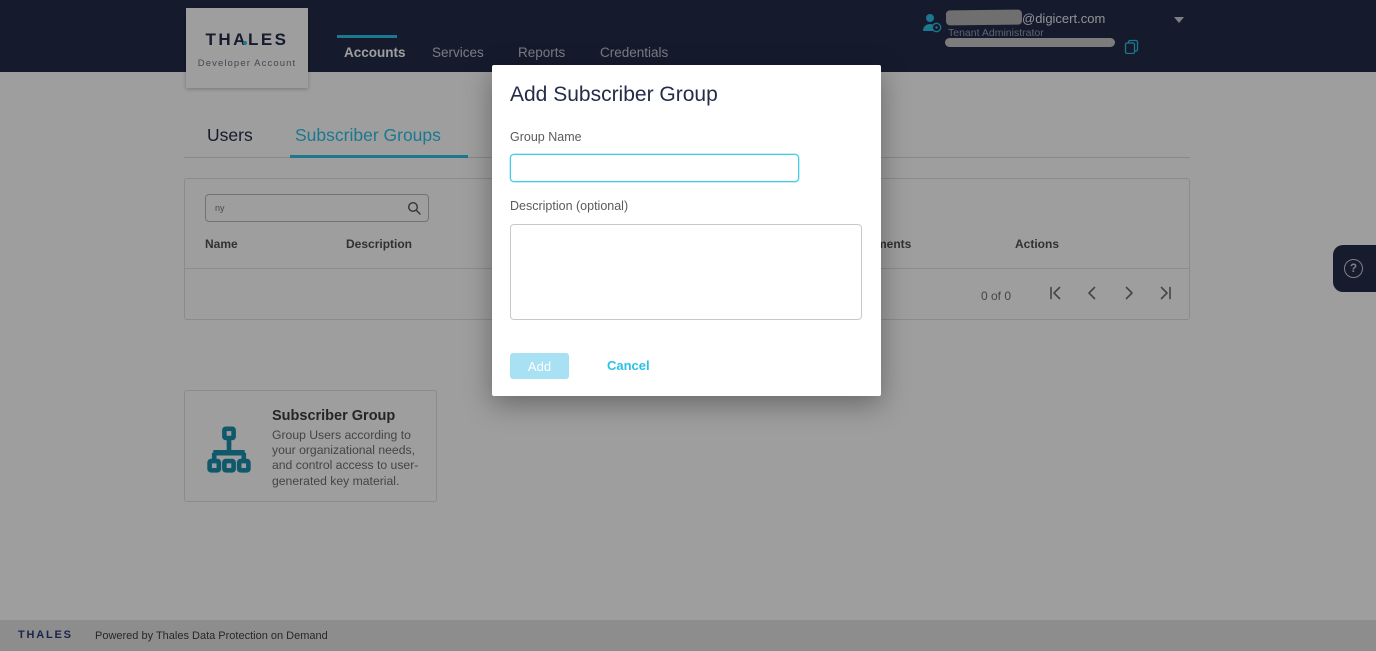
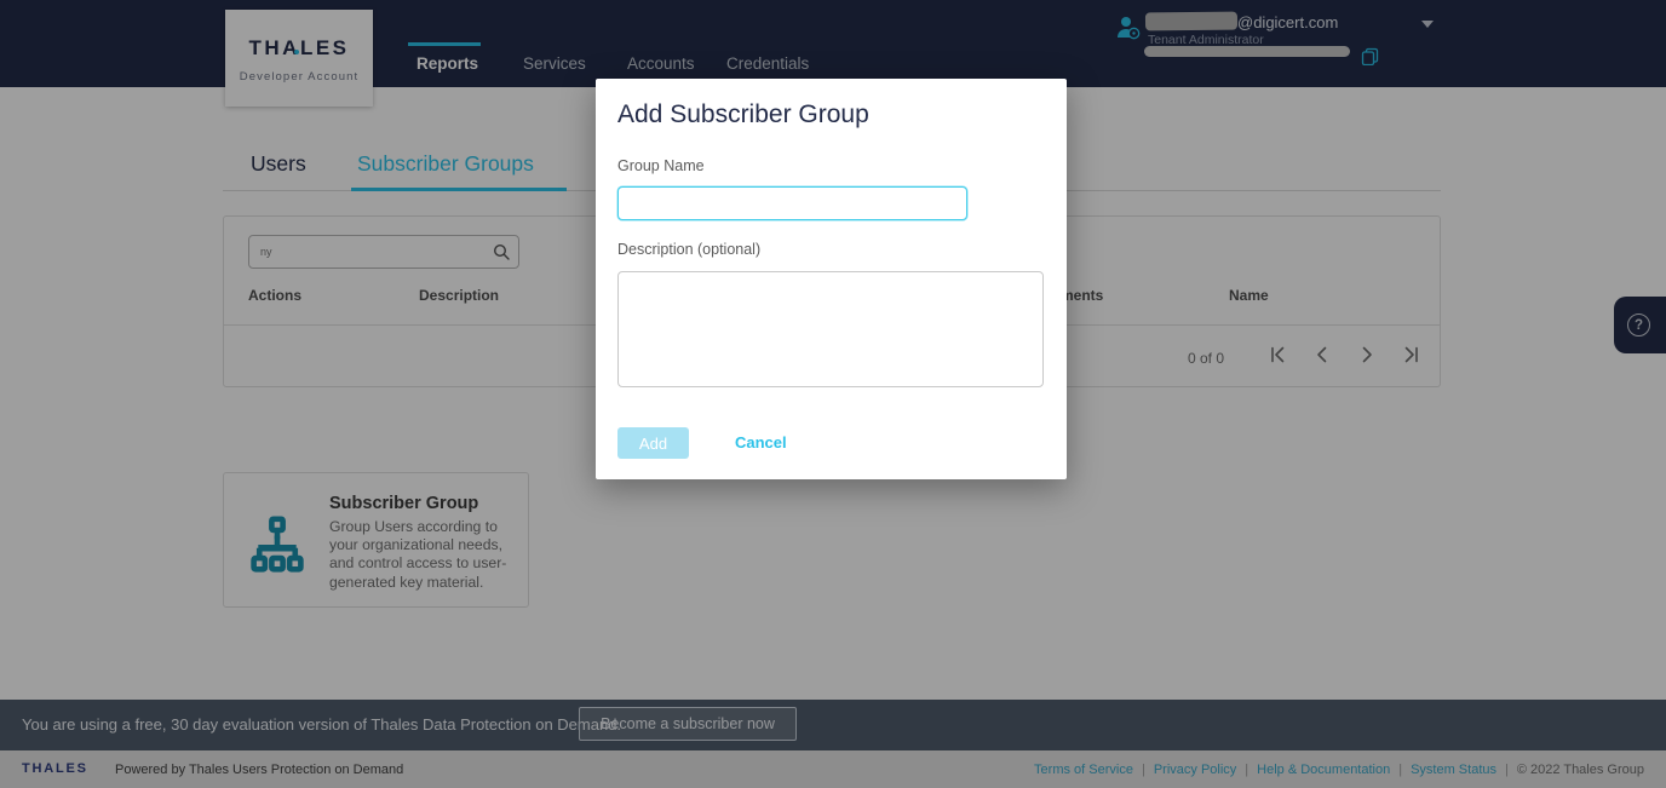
- Accounts
+ Reports
  Services
- Reports
+ Accounts
  Credentials
  @digicert.com
  Tenant Administrator
  THALES
  Developer Account
  Users
  Subscriber Groups
  ny
- Name
+ Actions
  Description
- Actions
+ Name
  0 of 0
  Subscriber Group
  Group Users according to your organizational needs, and control access to user-generated key material.
  ?
+ You are using a free, 30 day evaluation version of Thales Data Protection on Demand.
+ Become a subscriber now
  THALES
- Powered by Thales Data Protection on Demand
+ Powered by Thales Users Protection on Demand
+ Terms of Service | Privacy Policy | Help & Documentation | System Status | © 2022 Thales Group
  Add Subscriber Group
  Group Name
  Description (optional)
  Add
  Cancel
